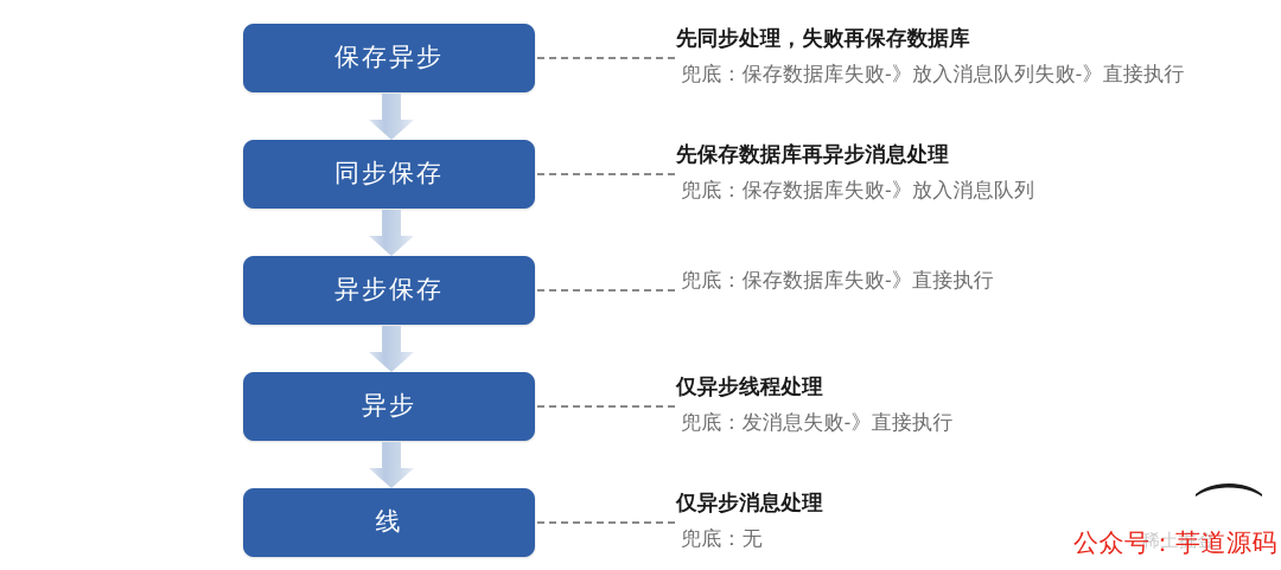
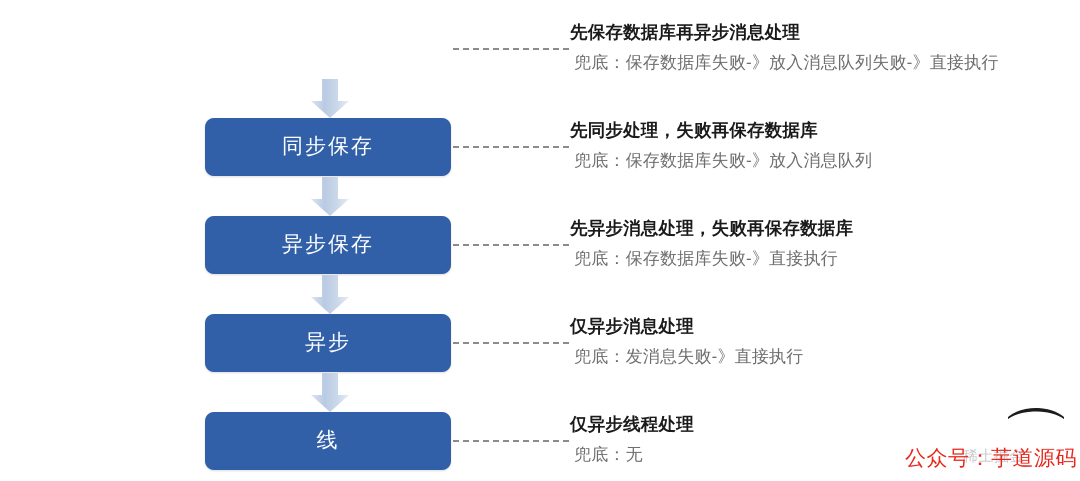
- 保存异步
  同步保存
  异步保存
  异步
  线
- 先同步处理，失败再保存数据库
+ 先保存数据库再异步消息处理
  兜底：保存数据库失败-》放入消息队列失败-》直接执行
- 先保存数据库再异步消息处理
+ 先同步处理，失败再保存数据库
  兜底：保存数据库失败-》放入消息队列
+ 先异步消息处理，失败再保存数据库
  兜底：保存数据库失败-》直接执行
- 仅异步线程处理
+ 仅异步消息处理
  兜底：发消息失败-》直接执行
- 仅异步消息处理
+ 仅异步线程处理
  兜底：无
  稀土掘金
  公众号：芋道源码
